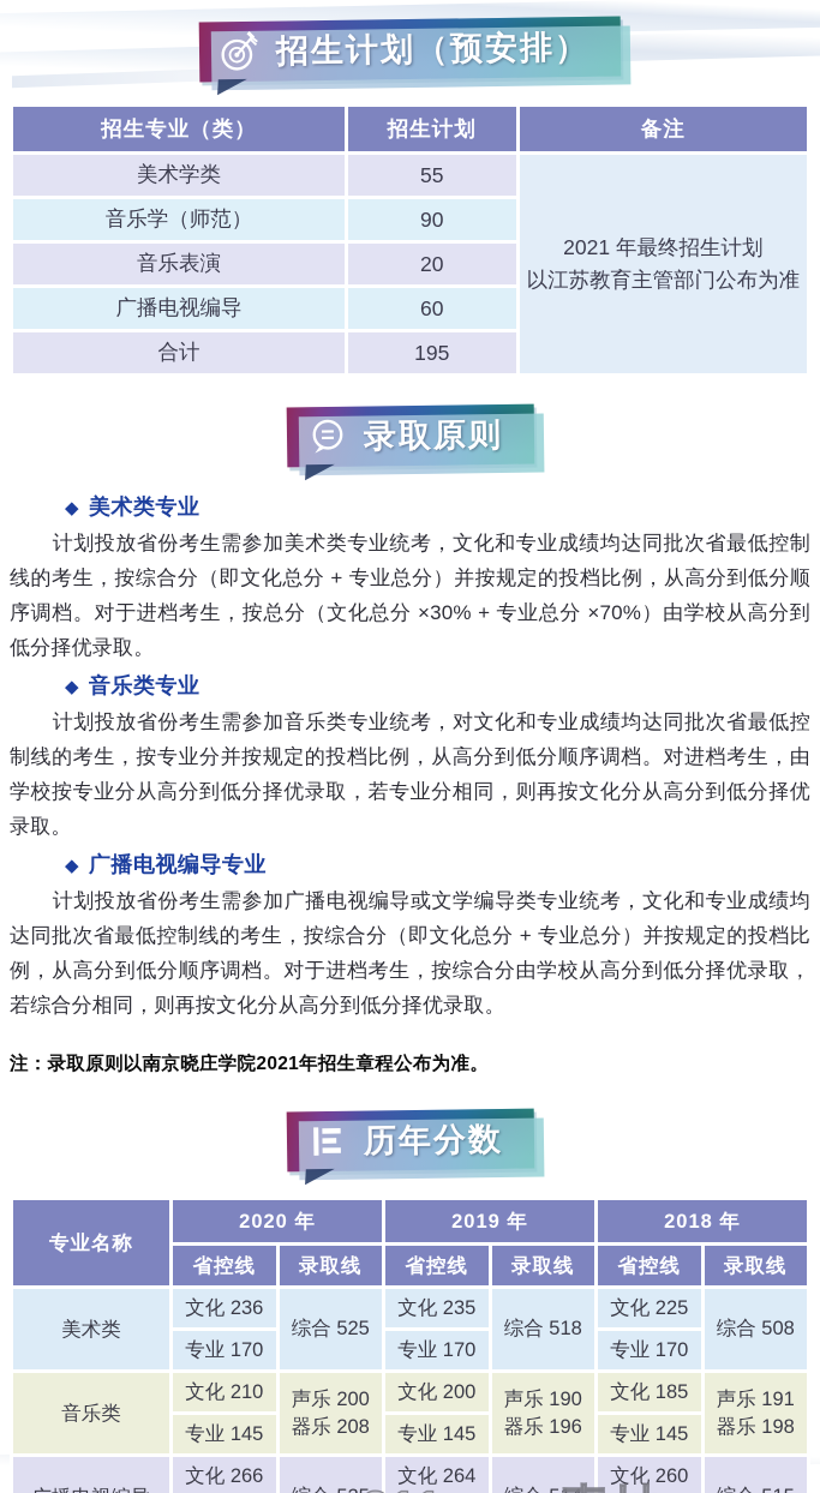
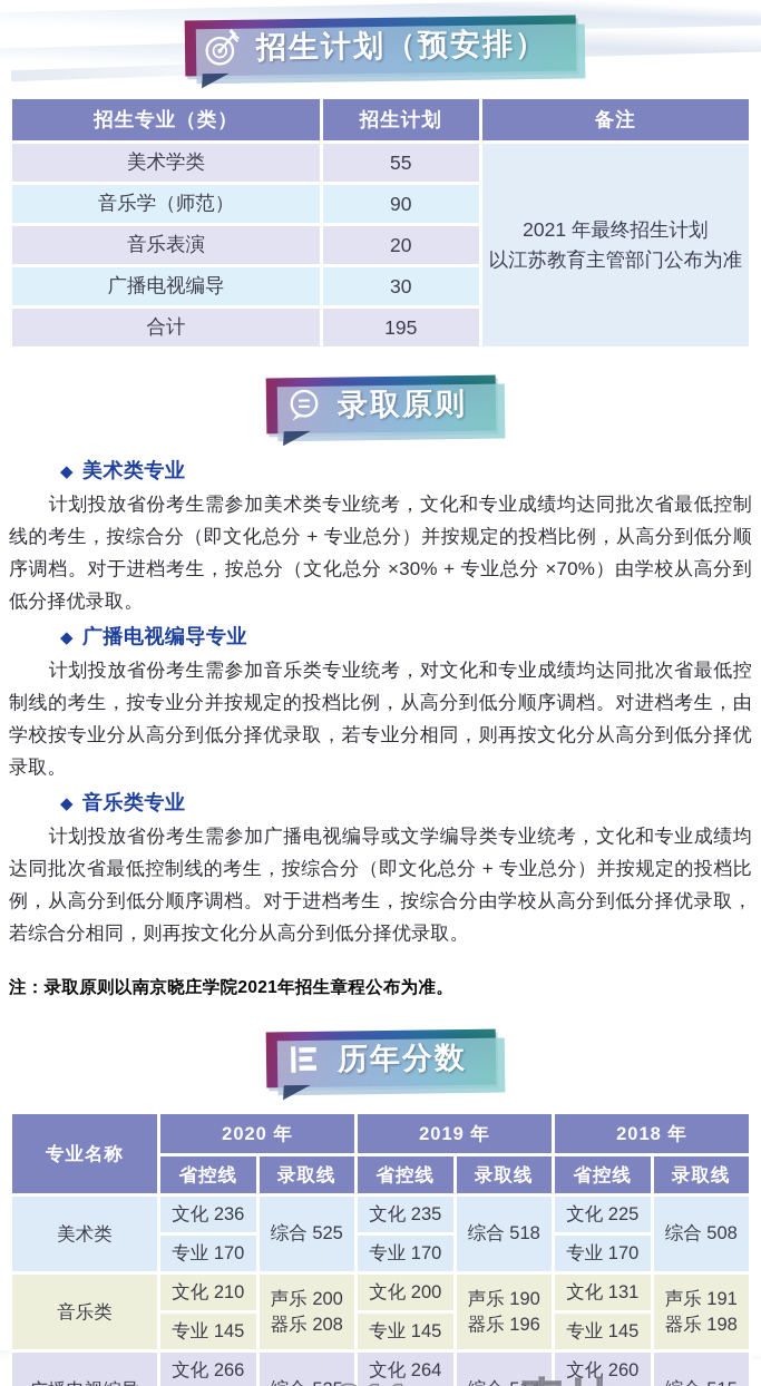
  招生计划（预安排）
  招生专业（类）	招生计划	备注
  美术学类	55	2021 年最终招生计划 以江苏教育主管部门公布为准
  音乐学（师范）	90
  音乐表演	20
- 广播电视编导	60
+ 广播电视编导	30
  合计	195
  录取原则
  ◆ 美术类专业
  计划投放省份考生需参加美术类专业统考，文化和专业成绩均达同批次省最低控制线的考生，按综合分（即文化总分 + 专业总分）并按规定的投档比例，从高分到低分顺序调档。对于进档考生，按总分（文化总分 ×30% + 专业总分 ×70%）由学校从高分到低分择优录取。
- ◆ 音乐类专业
+ ◆ 广播电视编导专业
  计划投放省份考生需参加音乐类专业统考，对文化和专业成绩均达同批次省最低控制线的考生，按专业分并按规定的投档比例，从高分到低分顺序调档。对进档考生，由学校按专业分从高分到低分择优录取，若专业分相同，则再按文化分从高分到低分择优录取。
- ◆ 广播电视编导专业
+ ◆ 音乐类专业
  计划投放省份考生需参加广播电视编导或文学编导类专业统考，文化和专业成绩均达同批次省最低控制线的考生，按综合分（即文化总分 + 专业总分）并按规定的投档比例，从高分到低分顺序调档。对于进档考生，按综合分由学校从高分到低分择优录取，若综合分相同，则再按文化分从高分到低分择优录取。
  注：录取原则以南京晓庄学院2021年招生章程公布为准。
  历年分数
  专业名称	2020 年	2019 年	2018 年
  省控线	录取线	省控线	录取线	省控线	录取线
  美术类	文化 236	综合 525	文化 235	综合 518	文化 225	综合 508
  专业 170	专业 170	专业 170
- 音乐类	文化 210	声乐 200器乐 208	文化 200	声乐 190器乐 196	文化 185	声乐 191器乐 198
+ 音乐类	文化 210	声乐 200器乐 208	文化 200	声乐 190器乐 196	文化 131	声乐 191器乐 198
  专业 145	专业 145	专业 145
